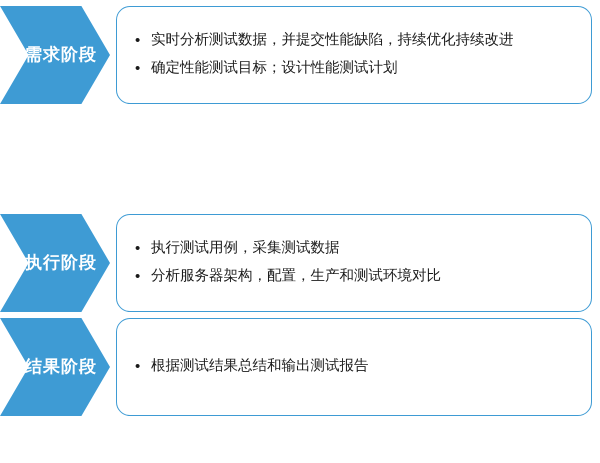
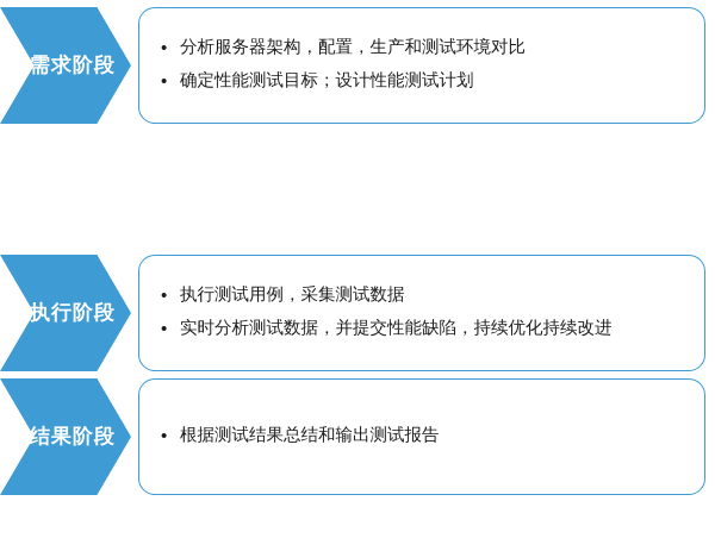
  需求阶段
- 实时分析测试数据，并提交性能缺陷，持续优化持续改进
+ 分析服务器架构，配置，生产和测试环境对比
  确定性能测试目标；设计性能测试计划
  执行阶段
  执行测试用例，采集测试数据
- 分析服务器架构，配置，生产和测试环境对比
+ 实时分析测试数据，并提交性能缺陷，持续优化持续改进
  结果阶段
  根据测试结果总结和输出测试报告
